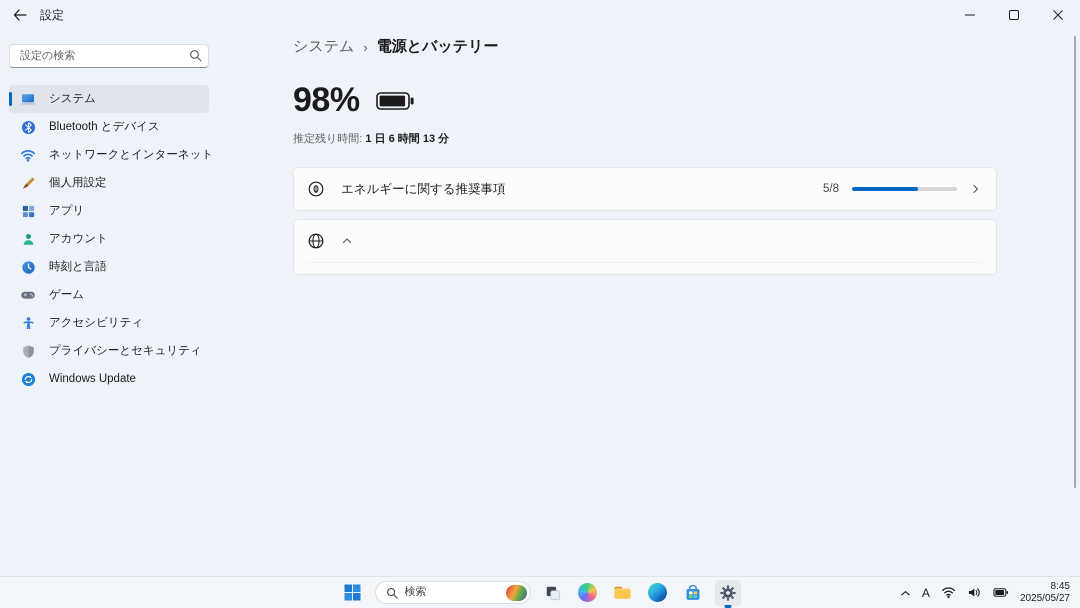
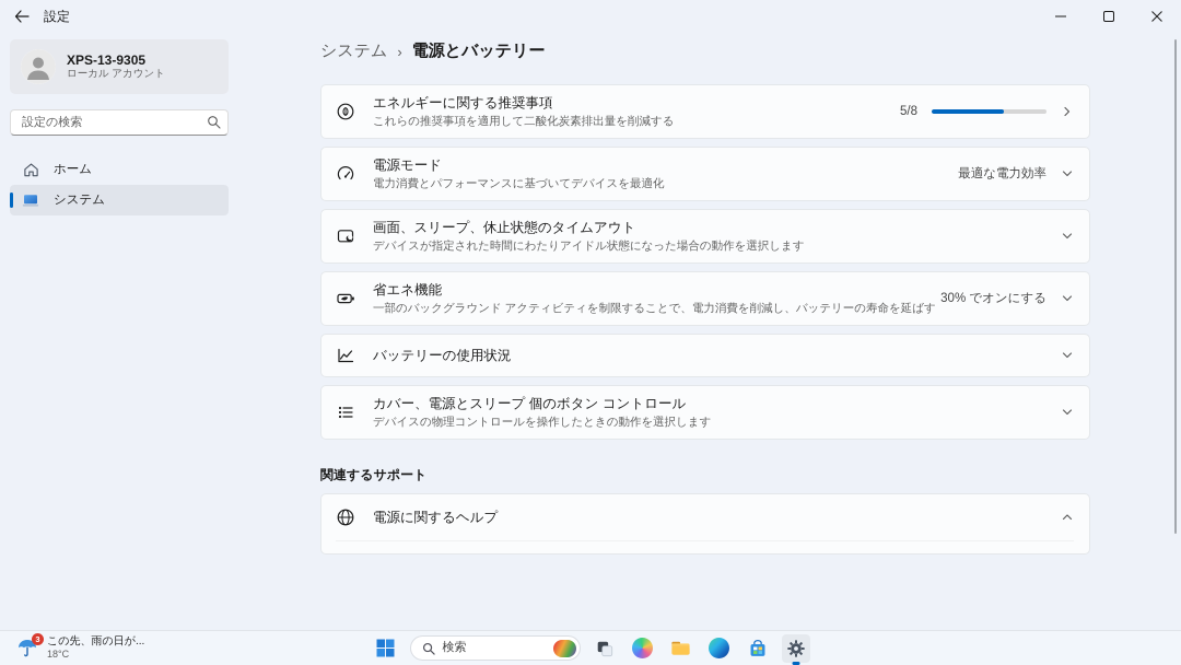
  設定
+ XPS-13-9305
+ ローカル アカウント
  設定の検索
+ ホーム
  システム
- Bluetooth とデバイス
- ネットワークとインターネット
- 個人用設定
- アプリ
- アカウント
- 時刻と言語
- ゲーム
- アクセシビリティ
- プライバシーとセキュリティ
- Windows Update
  システム
  ›
  電源とバッテリー
- 98%
- 推定残り時間: 1 日 6 時間 13 分
  エネルギーに関する推奨事項
+ これらの推奨事項を適用して二酸化炭素排出量を削減する
  5/8
+ 電源モード
+ 電力消費とパフォーマンスに基づいてデバイスを最適化
+ 最適な電力効率
+ 画面、スリープ、休止状態のタイムアウト
+ デバイスが指定された時間にわたりアイドル状態になった場合の動作を選択します
+ 省エネ機能
+ 一部のバックグラウンド アクティビティを制限することで、電力消費を削減し、バッテリーの寿命を延ばす
+ 30% でオンにする
+ バッテリーの使用状況
+ カバー、電源とスリープ 個のボタン コントロール
+ デバイスの物理コントロールを操作したときの動作を選択します
+ 関連するサポート
+ 電源に関するヘルプ
+ 3
+ この先、雨の日が...
+ 18°C
  検索
- A
- 8:45
- 2025/05/27
